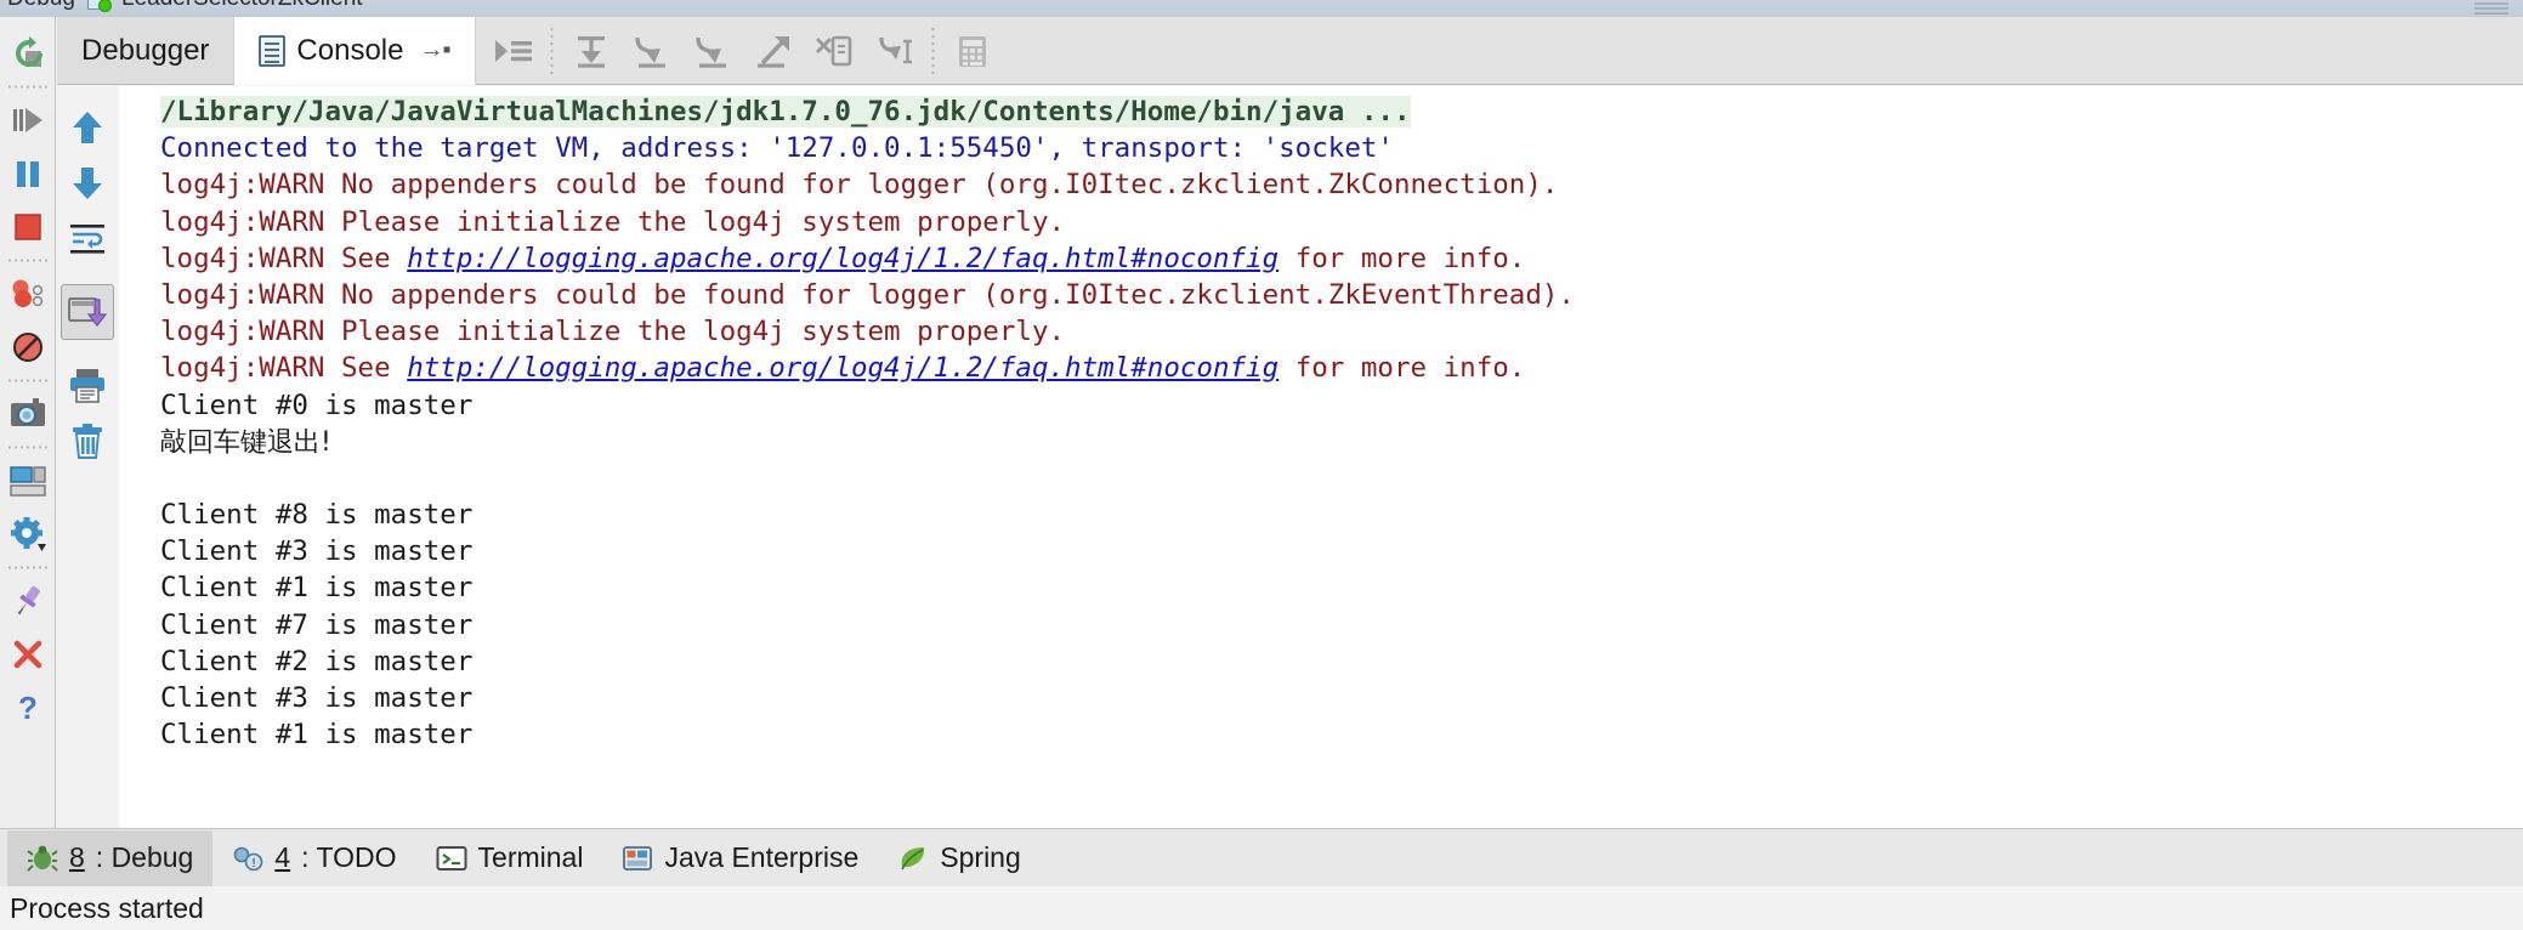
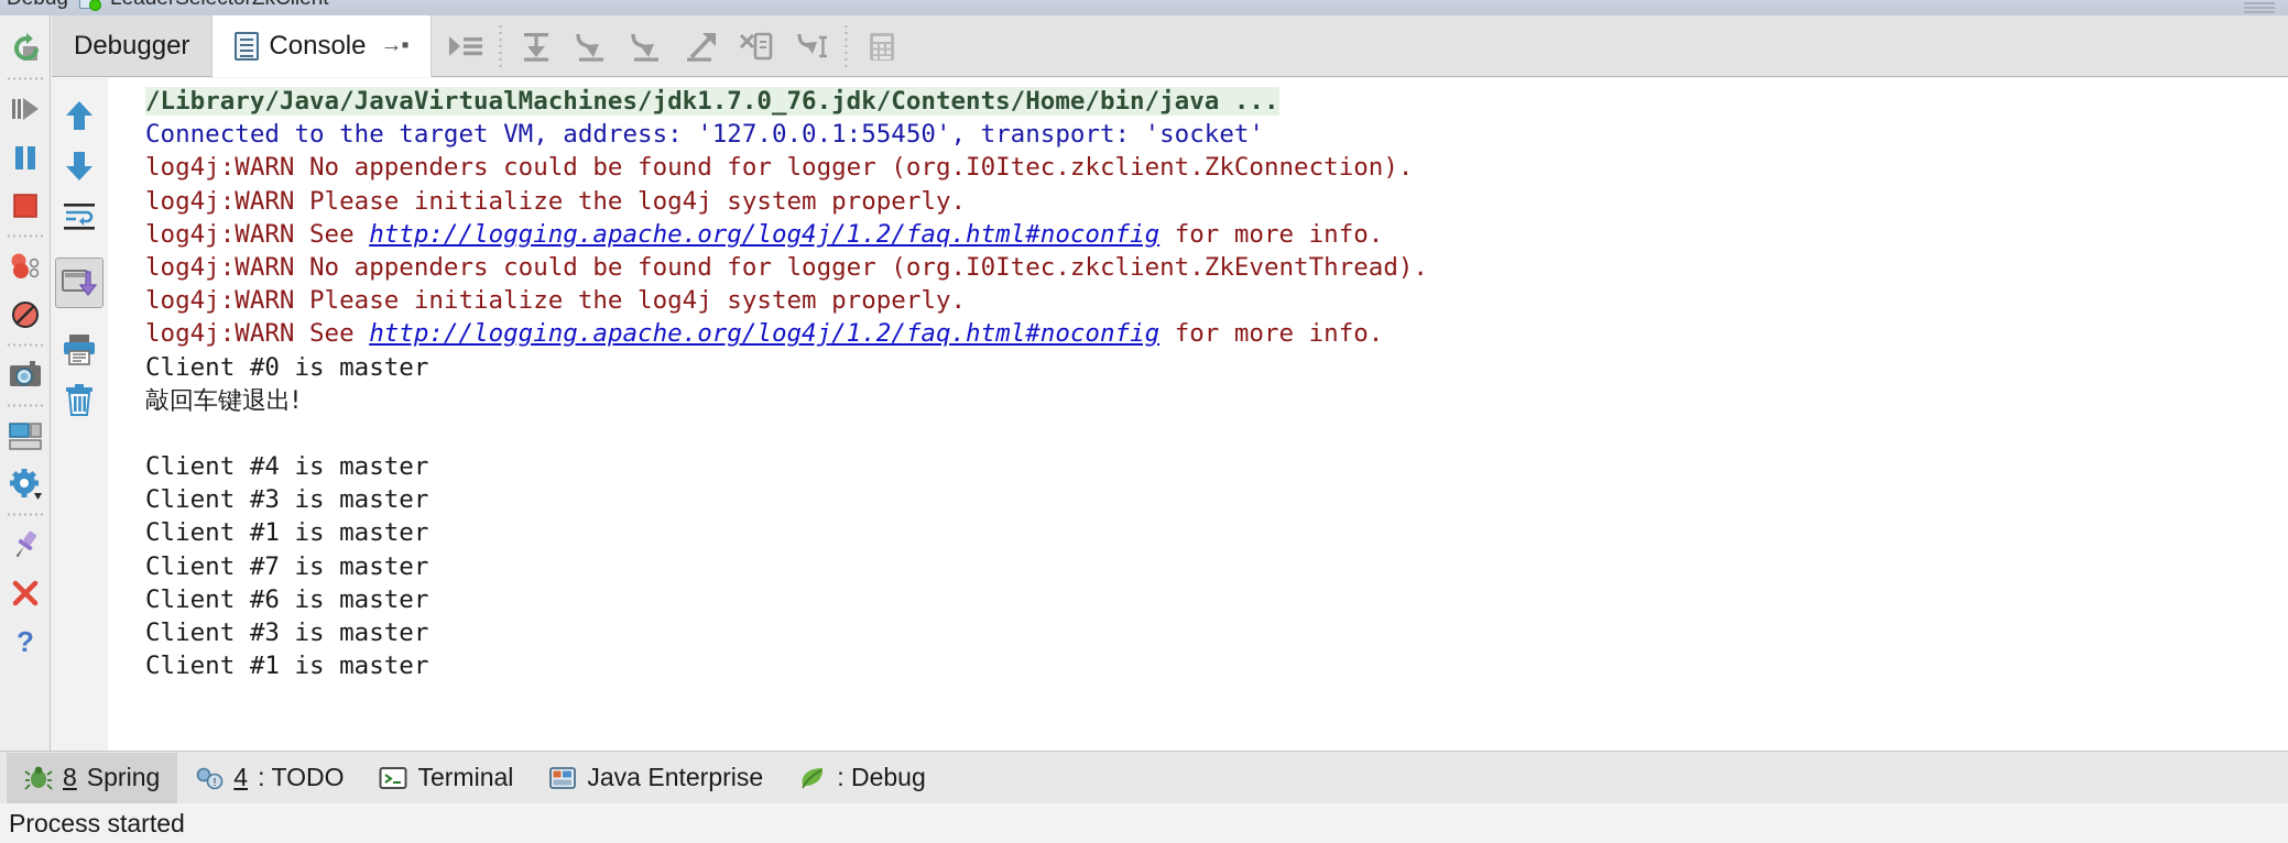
  ?
  Debugger
  Console
  →▪
  /Library/Java/JavaVirtualMachines/jdk1.7.0_76.jdk/Contents/Home/bin/java ...
  Connected to the target VM, address: '127.0.0.1:55450', transport: 'socket'
  log4j:WARN No appenders could be found for logger (org.I0Itec.zkclient.ZkConnection).
  log4j:WARN Please initialize the log4j system properly.
  log4j:WARN See http://logging.apache.org/log4j/1.2/faq.html#noconfig for more info.
  log4j:WARN No appenders could be found for logger (org.I0Itec.zkclient.ZkEventThread).
  log4j:WARN Please initialize the log4j system properly.
  log4j:WARN See http://logging.apache.org/log4j/1.2/faq.html#noconfig for more info.
  Client #0 is master
  敲回车键退出!
- Client #8 is master
+ Client #4 is master
  Client #3 is master
  Client #1 is master
  Client #7 is master
- Client #2 is master
+ Client #6 is master
  Client #3 is master
  Client #1 is master
  8
- : Debug
+ Spring
  !
  4
  : TODO
  Terminal
  Java Enterprise
- Spring
+ : Debug
  Process started
